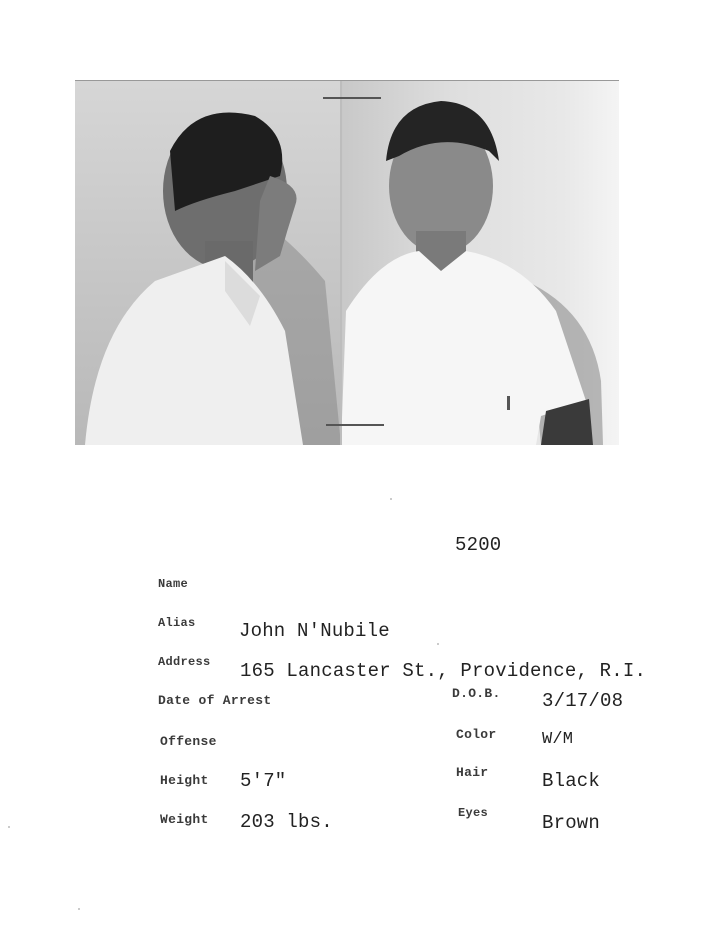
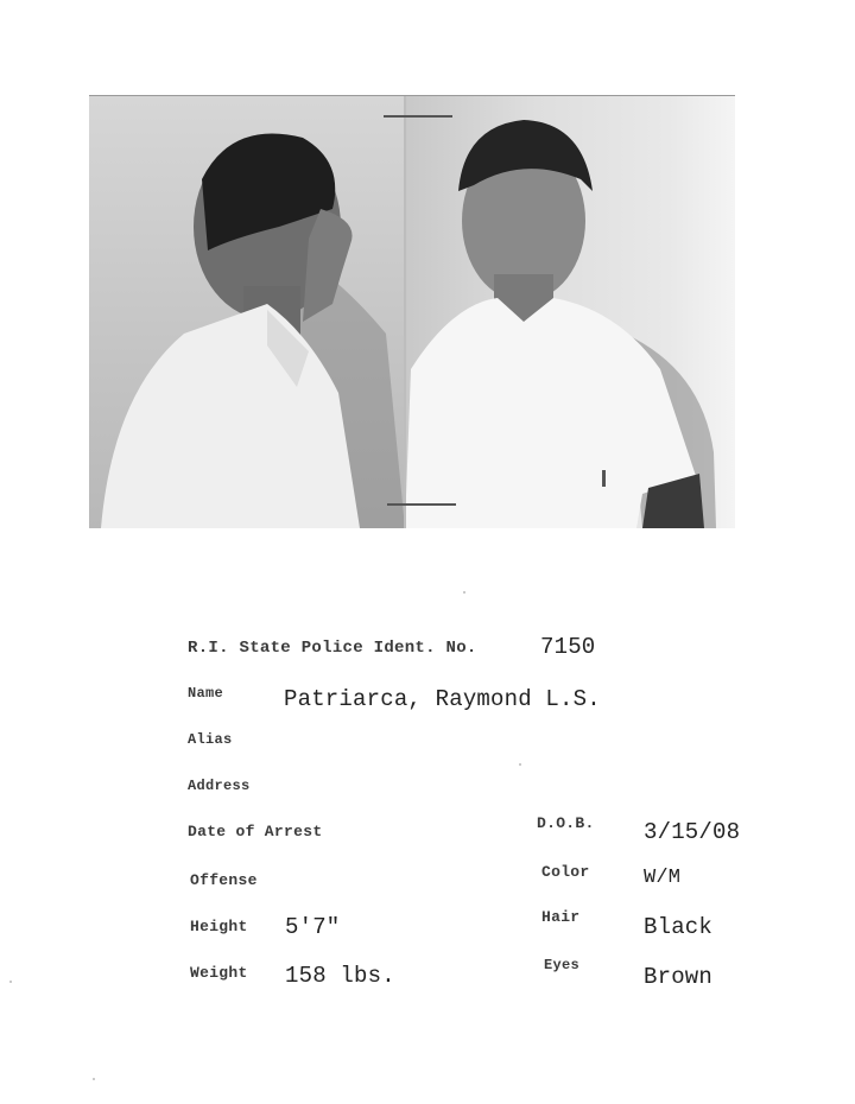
+ R.I. State Police Ident. No.
- 5200
+ 7150
  Name
+ Patriarca, Raymond L.S.
  Alias
- John N'Nubile
  Address
- 165 Lancaster St., Providence, R.I.
  Date of Arrest
  D.O.B.
- 3/17/08
+ 3/15/08
  Offense
  Color
  W/M
  Height
  5'7"
  Hair
  Black
  Weight
- 203 lbs.
+ 158 lbs.
  Eyes
  Brown
